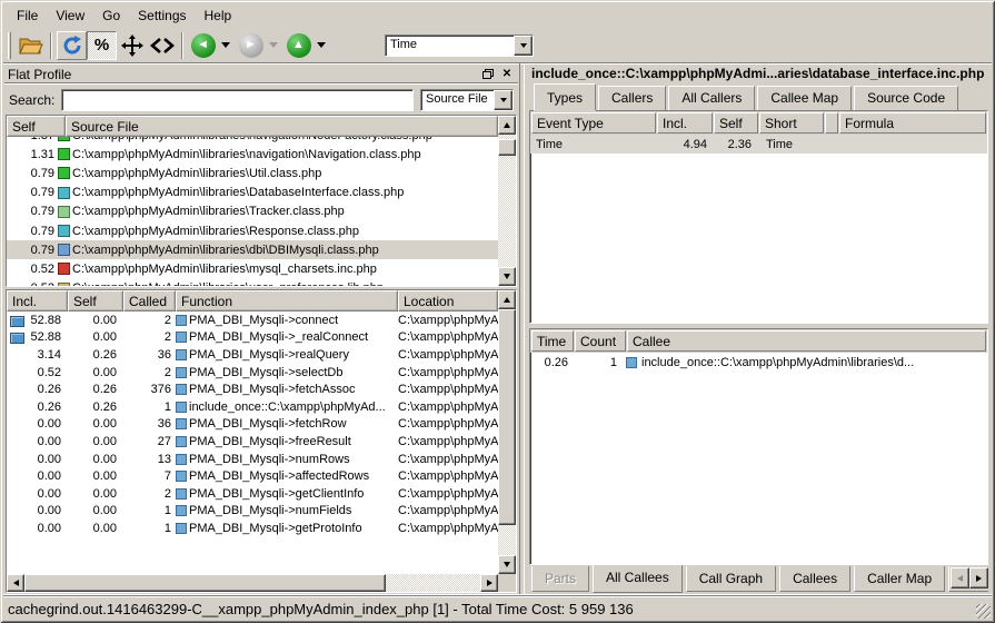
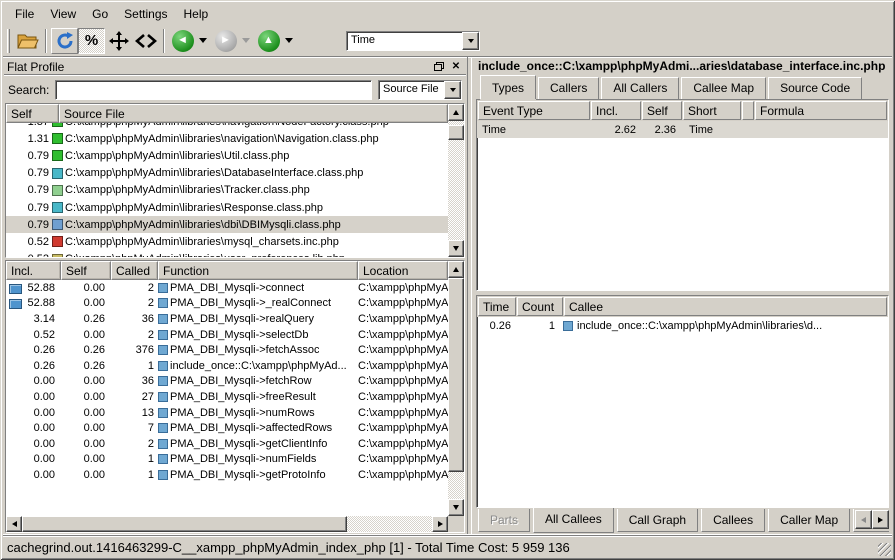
  File
  View
  Go
  Settings
  Help
  %
  ◄
  ►
  ▲
  Time
  Flat Profile
  ✕
  Search:
  Source File
  Self
  Source File
  1.31
  C:\xampp\phpMyAdmin\libraries\navigation\Navigation.class.php
  0.79
  C:\xampp\phpMyAdmin\libraries\Util.class.php
  0.79
  C:\xampp\phpMyAdmin\libraries\DatabaseInterface.class.php
  0.79
  C:\xampp\phpMyAdmin\libraries\Tracker.class.php
  0.79
  C:\xampp\phpMyAdmin\libraries\Response.class.php
  0.79
  C:\xampp\phpMyAdmin\libraries\dbi\DBIMysqli.class.php
  0.52
  C:\xampp\phpMyAdmin\libraries\mysql_charsets.inc.php
  Incl.
  Self
  Called
  Function
  Location
  52.88
  0.00
  2
  PMA_DBI_Mysqli->connect
  C:\xampp\phpMyA
  52.88
  0.00
  2
  PMA_DBI_Mysqli->_realConnect
  C:\xampp\phpMyA
  3.14
  0.26
  36
  PMA_DBI_Mysqli->realQuery
  C:\xampp\phpMyA
  0.52
  0.00
  2
  PMA_DBI_Mysqli->selectDb
  C:\xampp\phpMyA
  0.26
  0.26
  376
  PMA_DBI_Mysqli->fetchAssoc
  C:\xampp\phpMyA
  0.26
  0.26
  1
  include_once::C:\xampp\phpMyAd...
  C:\xampp\phpMyA
  0.00
  0.00
  36
  PMA_DBI_Mysqli->fetchRow
  C:\xampp\phpMyA
  0.00
  0.00
  27
  PMA_DBI_Mysqli->freeResult
  C:\xampp\phpMyA
  0.00
  0.00
  13
  PMA_DBI_Mysqli->numRows
  C:\xampp\phpMyA
  0.00
  0.00
  7
  PMA_DBI_Mysqli->affectedRows
  C:\xampp\phpMyA
  0.00
  0.00
  2
  PMA_DBI_Mysqli->getClientInfo
  C:\xampp\phpMyA
  0.00
  0.00
  1
  PMA_DBI_Mysqli->numFields
  C:\xampp\phpMyA
  0.00
  0.00
  1
  PMA_DBI_Mysqli->getProtoInfo
  C:\xampp\phpMyA
  include_once::C:\xampp\phpMyAdmi...aries\database_interface.inc.php
  Types
  Callers
  All Callers
  Callee Map
  Source Code
  Event Type
  Incl.
  Self
  Short
  Formula
  Time
- 4.94
+ 2.62
  2.36
  Time
  Time
  Count
  Callee
  0.26
  1
  include_once::C:\xampp\phpMyAdmin\libraries\d...
  Parts
  All Callees
  Call Graph
  Callees
  Caller Map
  cachegrind.out.1416463299-C__xampp_phpMyAdmin_index_php [1] - Total Time Cost: 5 959 136
